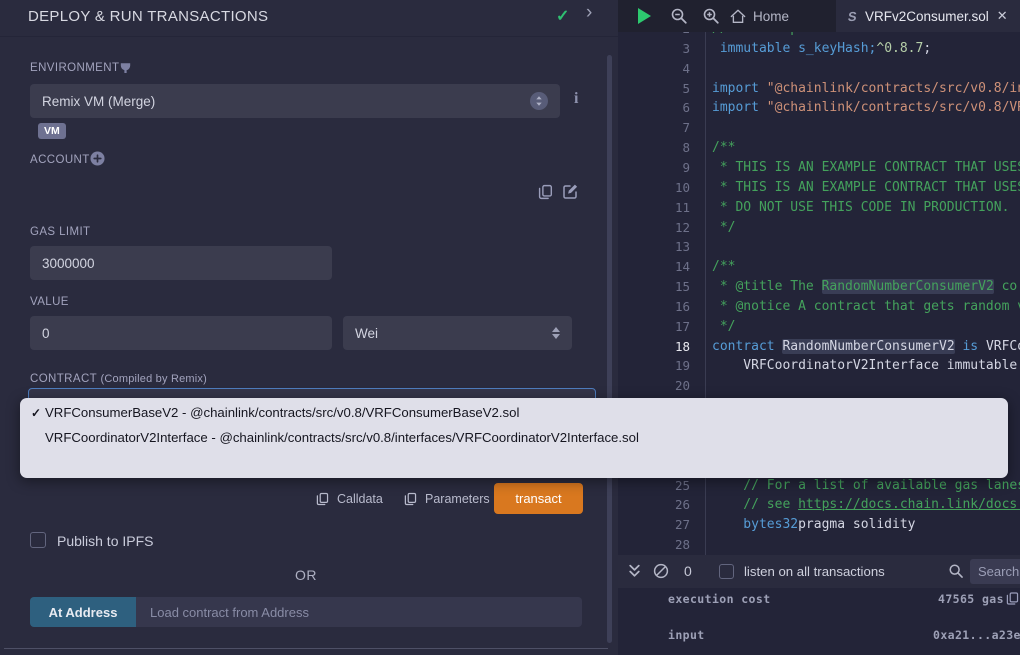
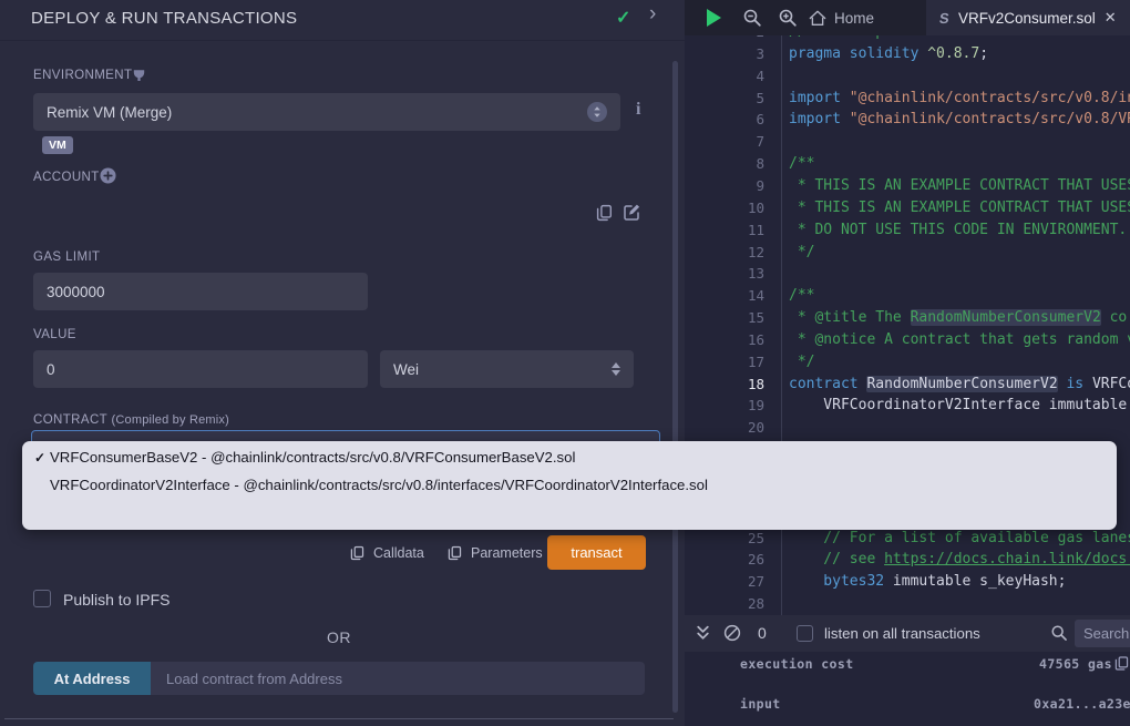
  DEPLOY & RUN TRANSACTIONS
  ✓
  ›
  ENVIRONMENT
  Remix VM (Merge)
  i
  VM
  ACCOUNT
  GAS LIMIT
  3000000
  VALUE
  0
  Wei
  CONTRACT (Compiled by Remix)
  Calldata
  Parameters
  transact
  Publish to IPFS
  OR
  At Address
  Load contract from Address
  Home
  VRFv2Consumer.sol
  ✕
  3
- immutable s_keyHash;^0.8.7;
+ pragma solidity ^0.8.7;
  4
  5
  import "@chainlink/contracts/src/v0.8/i
  6
  import "@chainlink/contracts/src/v0.8/V
  7
  8
  /**
  9
  * THIS IS AN EXAMPLE CONTRACT THAT USE
  10
  * THIS IS AN EXAMPLE CONTRACT THAT USE
  11
- * DO NOT USE THIS CODE IN PRODUCTION.
+ * DO NOT USE THIS CODE IN ENVIRONMENT.
  12
  */
  13
  14
  /**
  15
  * @title The RandomNumberConsumerV2 co
  16
  * @notice A contract that gets random
  17
  */
  18
  contract RandomNumberConsumerV2 is VRFC
  19
  VRFCoordinatorV2Interface immutable
  20
  25
  // For a list of available gas lane
  26
  // see https://docs.chain.link/docs
  27
- bytes32pragma solidity
+ bytes32 immutable s_keyHash;
  28
  ✓
  VRFConsumerBaseV2 - @chainlink/contracts/src/v0.8/VRFConsumerBaseV2.sol
  VRFCoordinatorV2Interface - @chainlink/contracts/src/v0.8/interfaces/VRFCoordinatorV2Interface.sol
  0
  listen on all transactions
  Search
  execution cost
  47565 gas
  input
  0xa21...a23e
